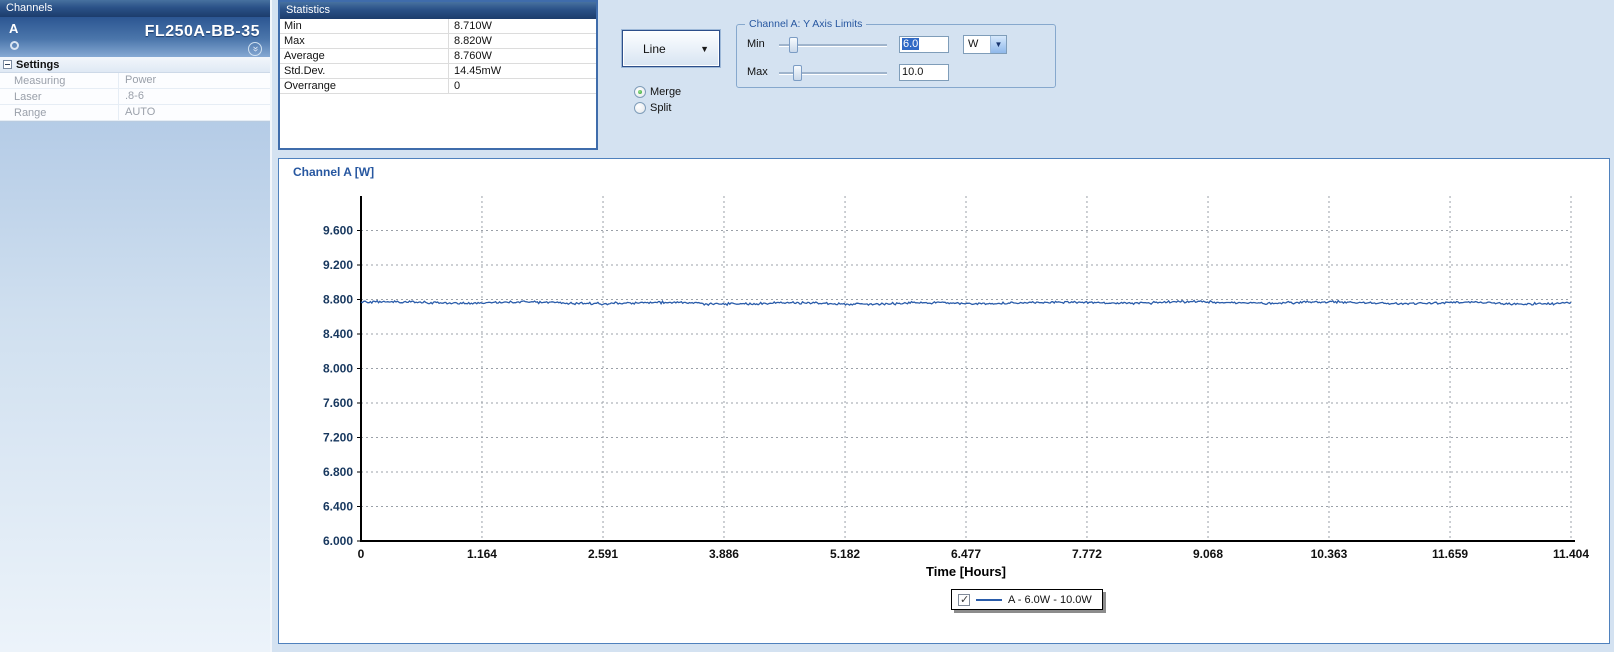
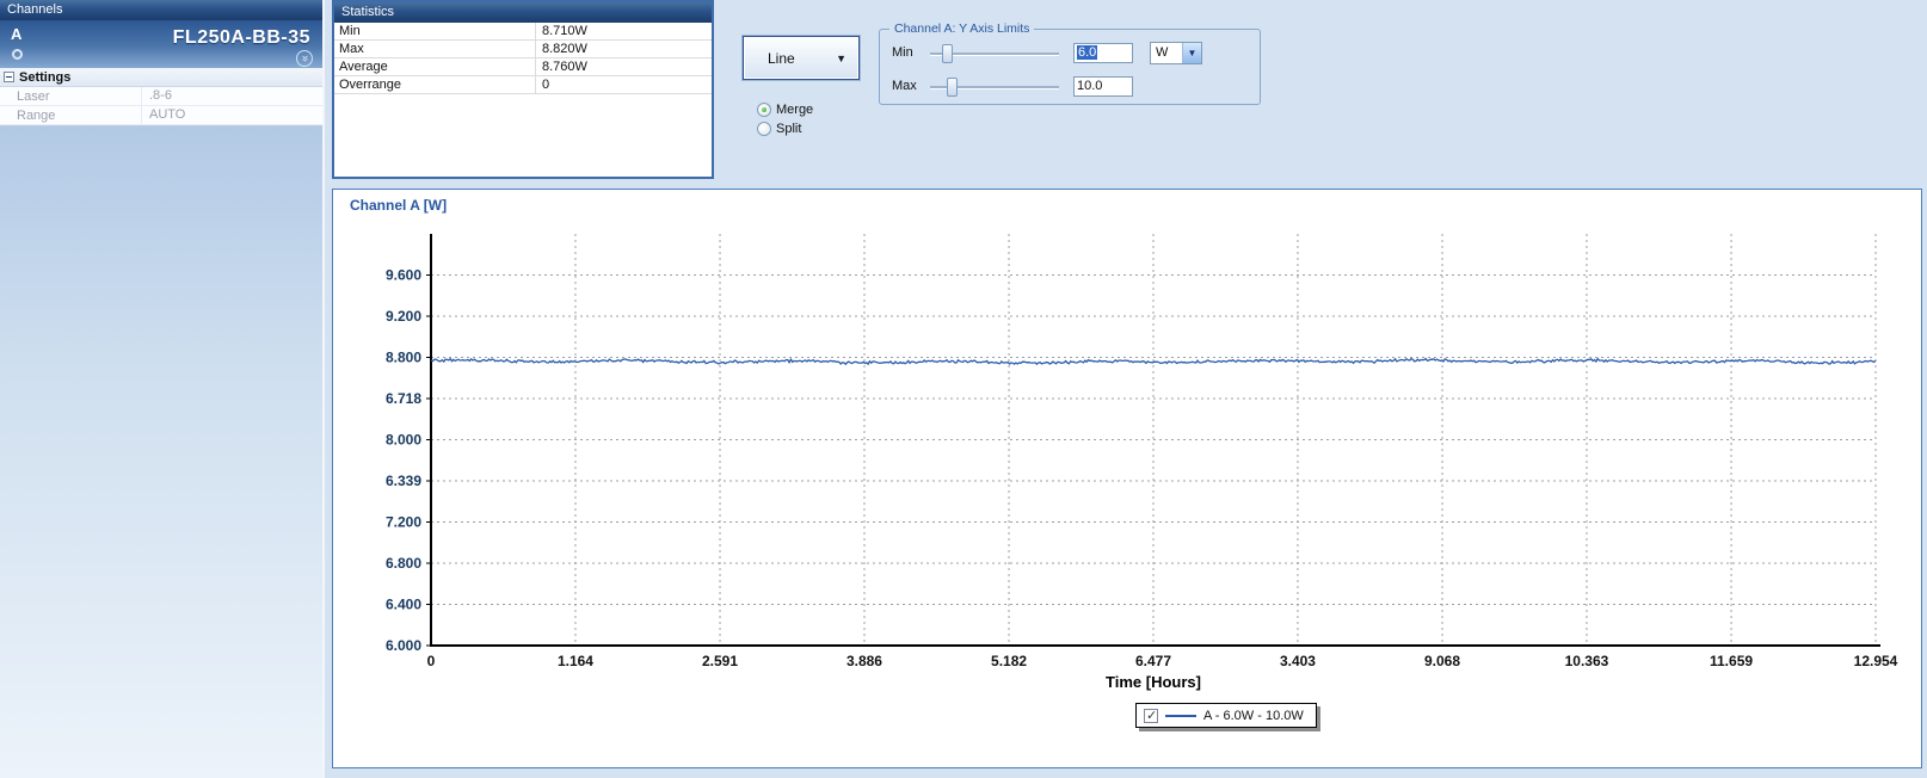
  Channels
  A
  FL250A-BB-35
  Settings
- Measuring
- Power
  Laser
  .8-6
  Range
  AUTO
  Statistics
  Min
  8.710W
  Max
  8.820W
  Average
  8.760W
- Std.Dev.
- 14.45mW
  Overrange
  0
  Line
  ▼
  Channel A: Y Axis Limits
  Min
  6.0
  W
  ▼
  Max
  10.0
  Merge
  Split
  Channel A [W]
  0
  1.164
  2.591
  3.886
  5.182
  6.477
- 7.772
+ 3.403
  9.068
  10.363
  11.659
- 11.404
+ 12.954
  6.000
  6.400
  6.800
  7.200
- 7.600
+ 6.339
  8.000
- 8.400
+ 6.718
  8.800
  9.200
  9.600
  Time [Hours]
  A - 6.0W - 10.0W
